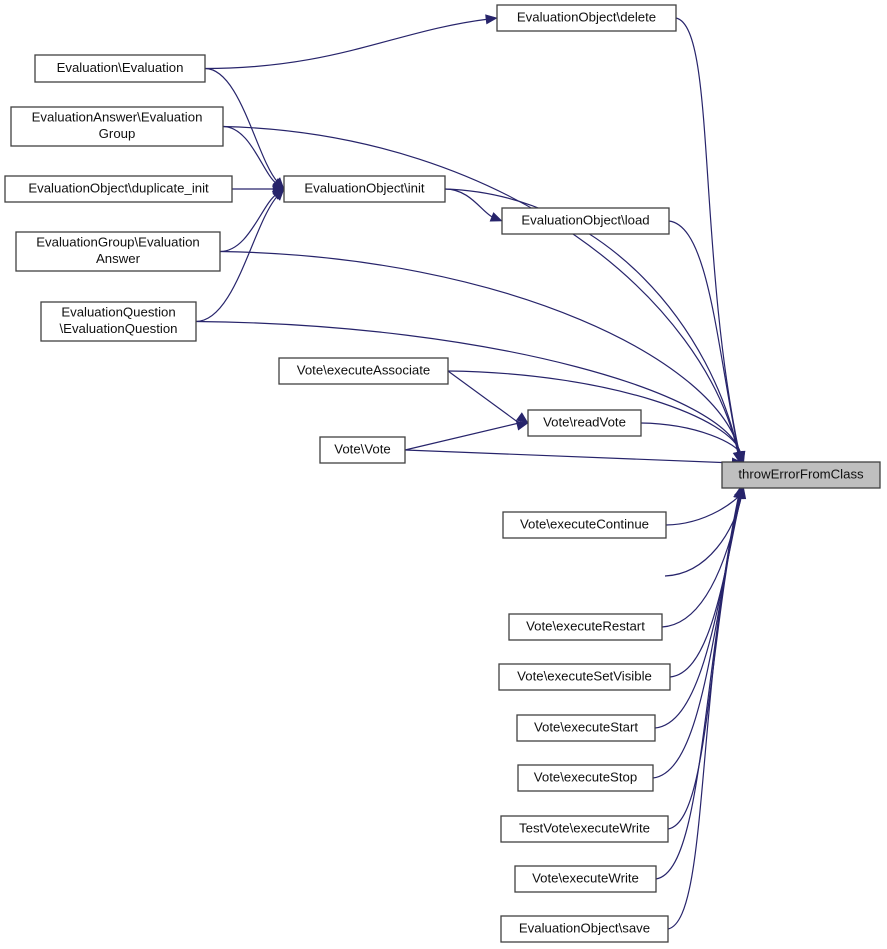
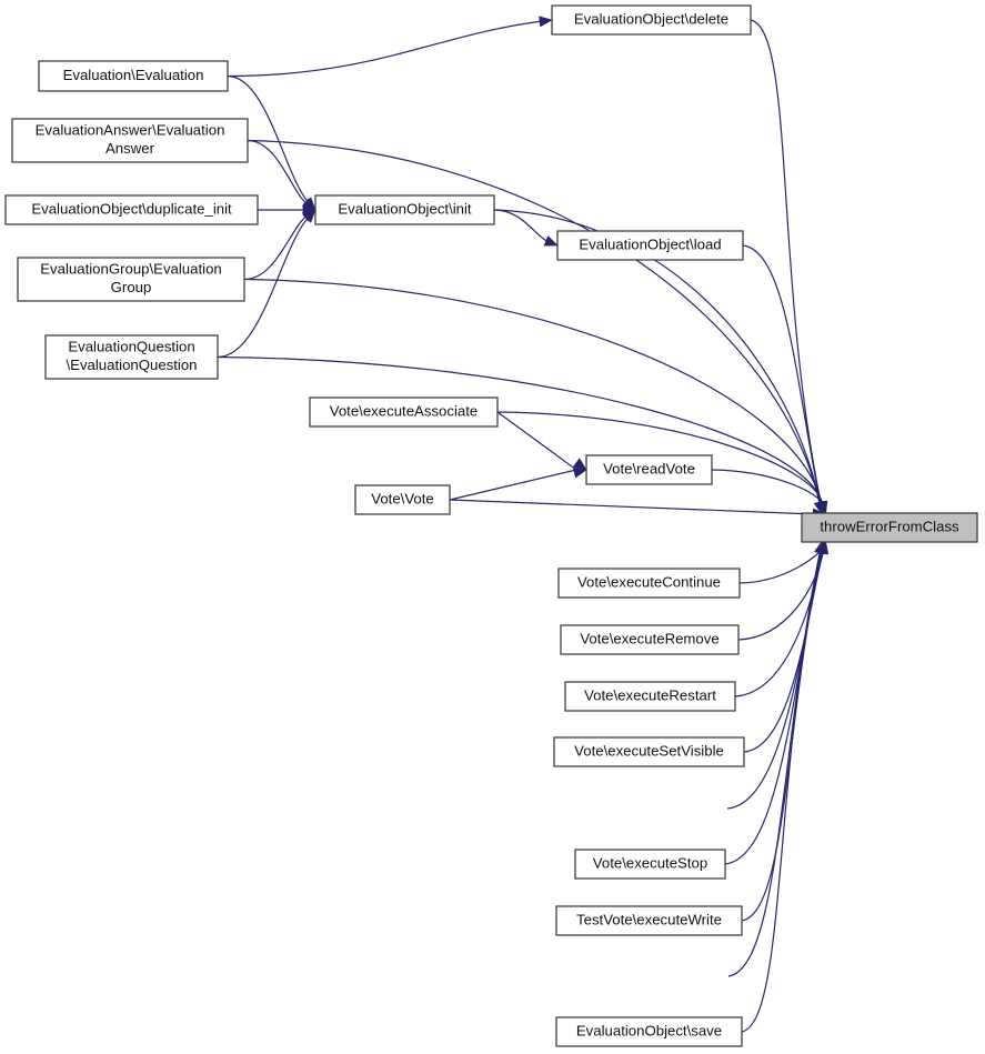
  EvaluationObject\delete
  Evaluation\Evaluation
  EvaluationAnswer\Evaluation
- Group
+ Answer
  EvaluationObject\duplicate_init
  EvaluationObject\init
  EvaluationObject\load
  EvaluationGroup\Evaluation
- Answer
+ Group
  EvaluationQuestion
  \EvaluationQuestion
  Vote\executeAssociate
  Vote\readVote
  Vote\Vote
  throwErrorFromClass
  Vote\executeContinue
+ Vote\executeRemove
  Vote\executeRestart
  Vote\executeSetVisible
- Vote\executeStart
  Vote\executeStop
  TestVote\executeWrite
- Vote\executeWrite
  EvaluationObject\save
